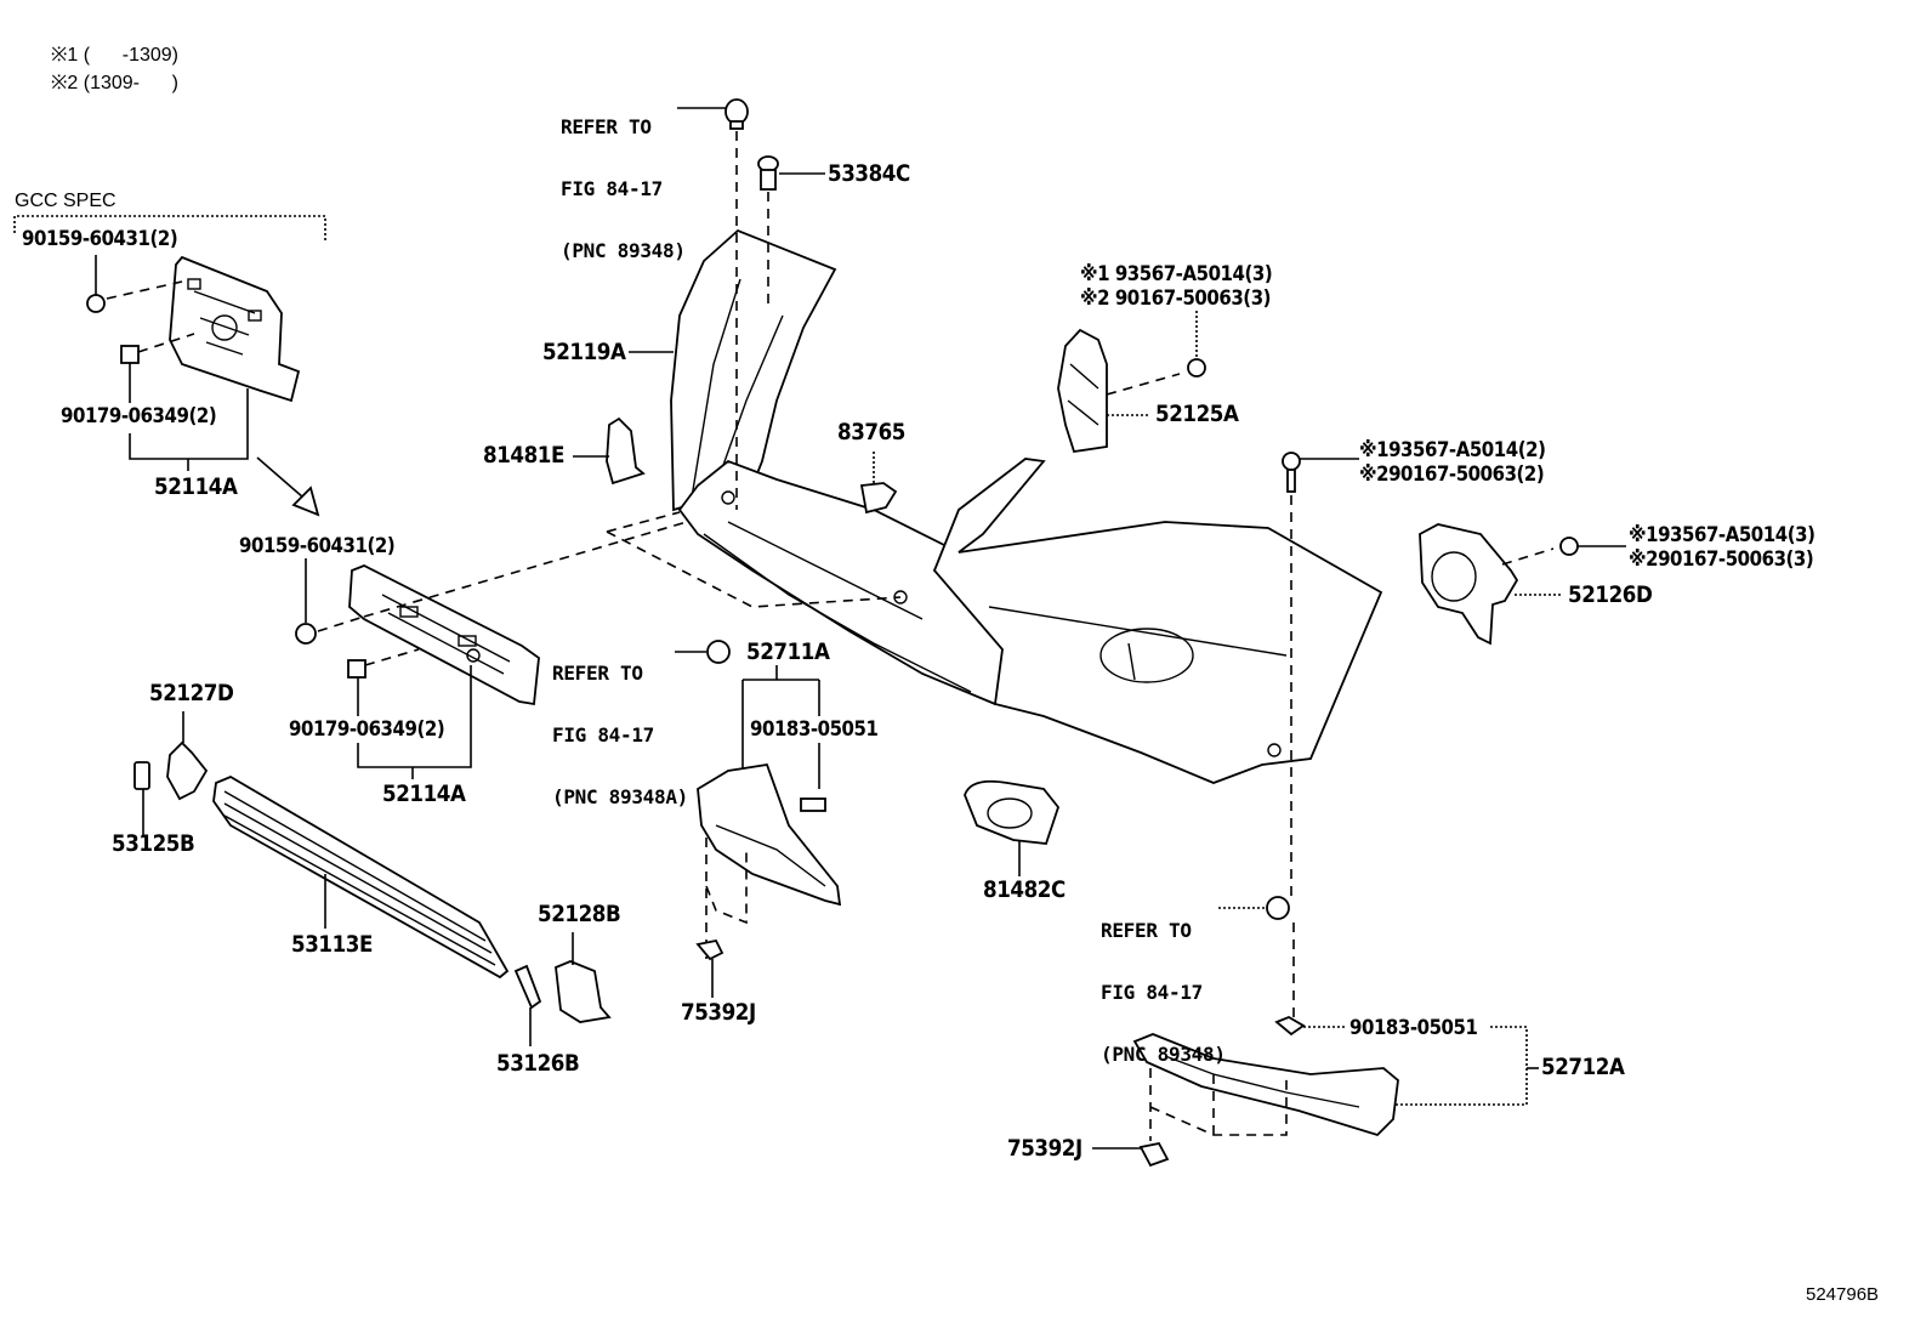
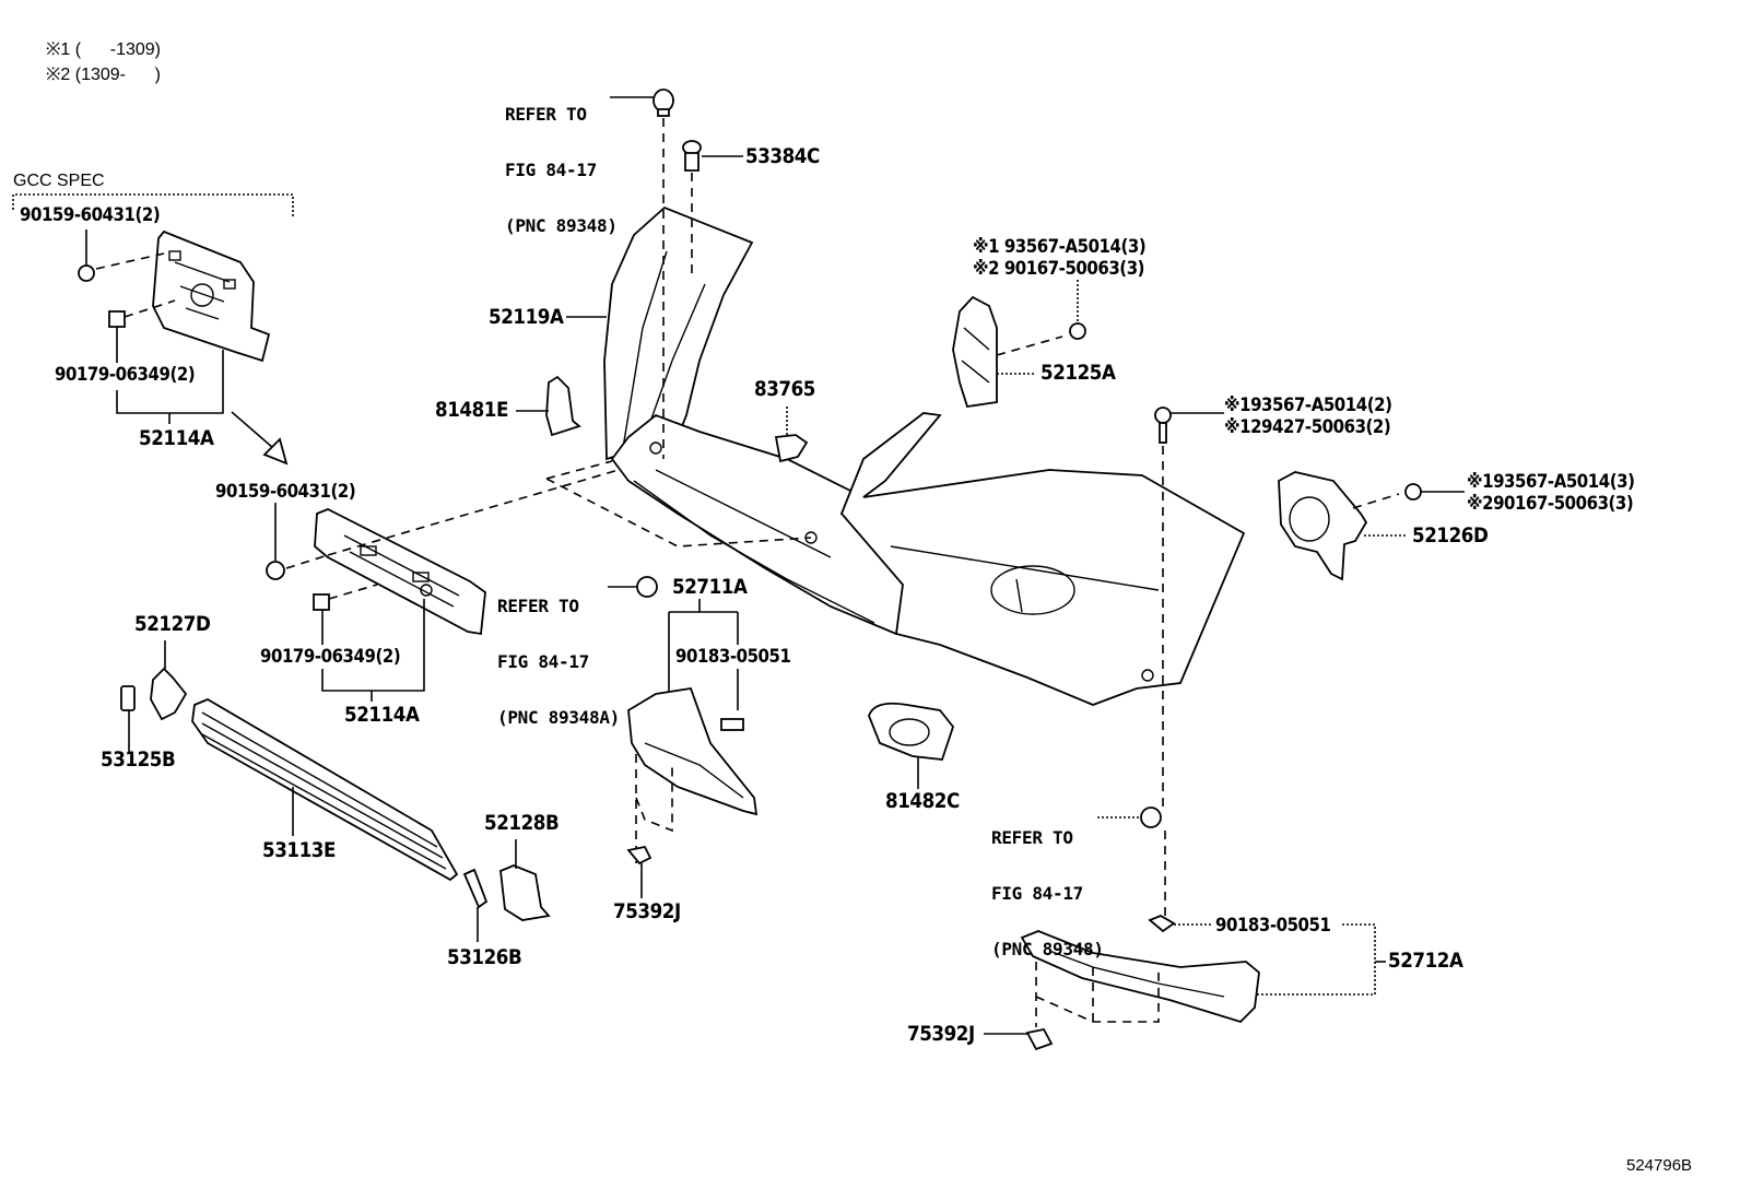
  ※1 ( -1309)
  ※2 (1309- )
  GCC SPEC
  524796B
  REFER TO
  FIG 84-17
  (PNC 89348)
  REFER TO
  FIG 84-17
  (PNC 89348A)
  REFER TO
  FIG 84-17
  (PNC 89348)
  53384C
  52119A
  81481E
  83765
  52125A
  ※1 93567-A5014(3)
  ※2 90167-50063(3)
  ※193567-A5014(2)
- ※290167-50063(2)
+ ※129427-50063(2)
  ※193567-A5014(3)
  ※290167-50063(3)
  52126D
  90159-60431(2)
  90179-06349(2)
  52114A
  90159-60431(2)
  90179-06349(2)
  52114A
  52127D
  53125B
  53113E
  52128B
  53126B
  52711A
  90183-05051
  75392J
  81482C
  90183-05051
  52712A
  75392J
